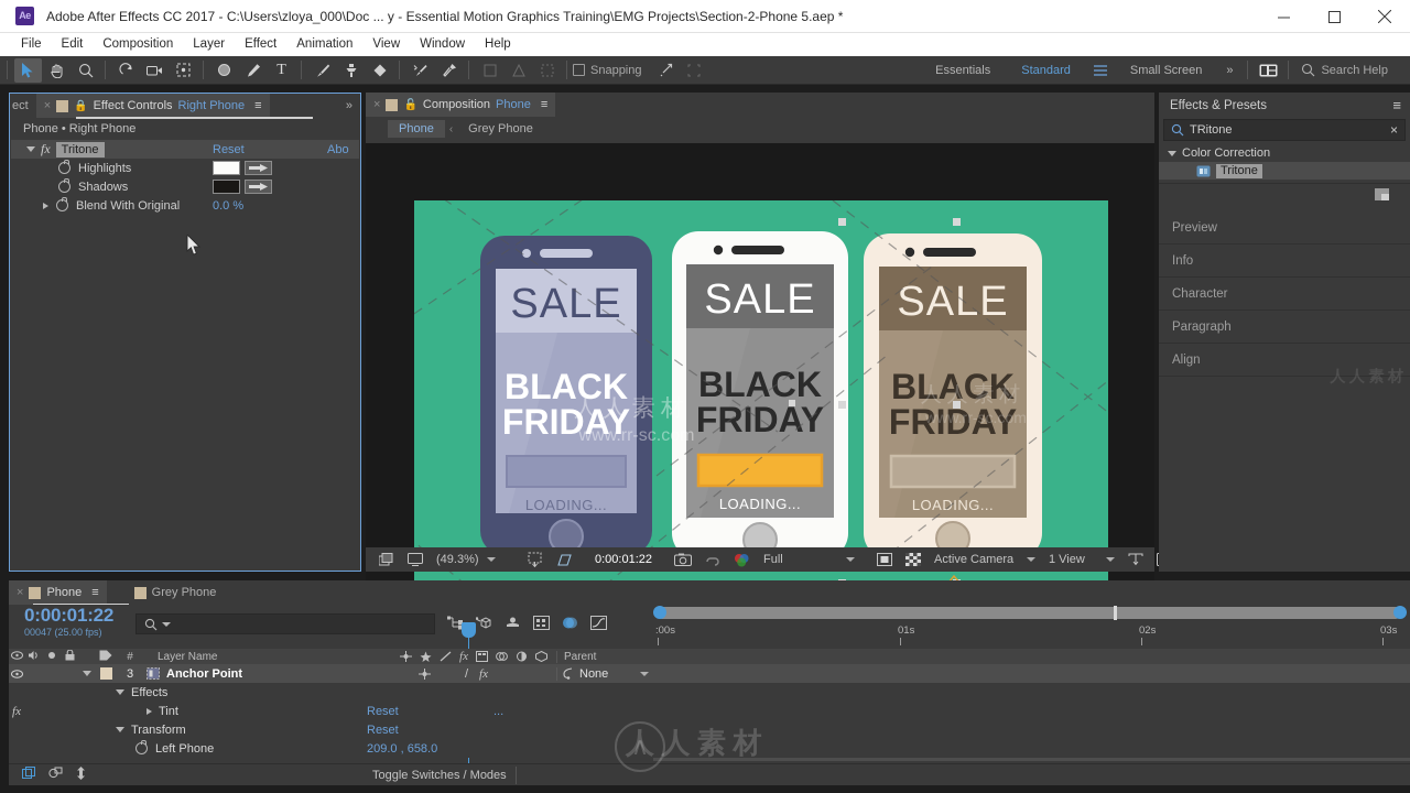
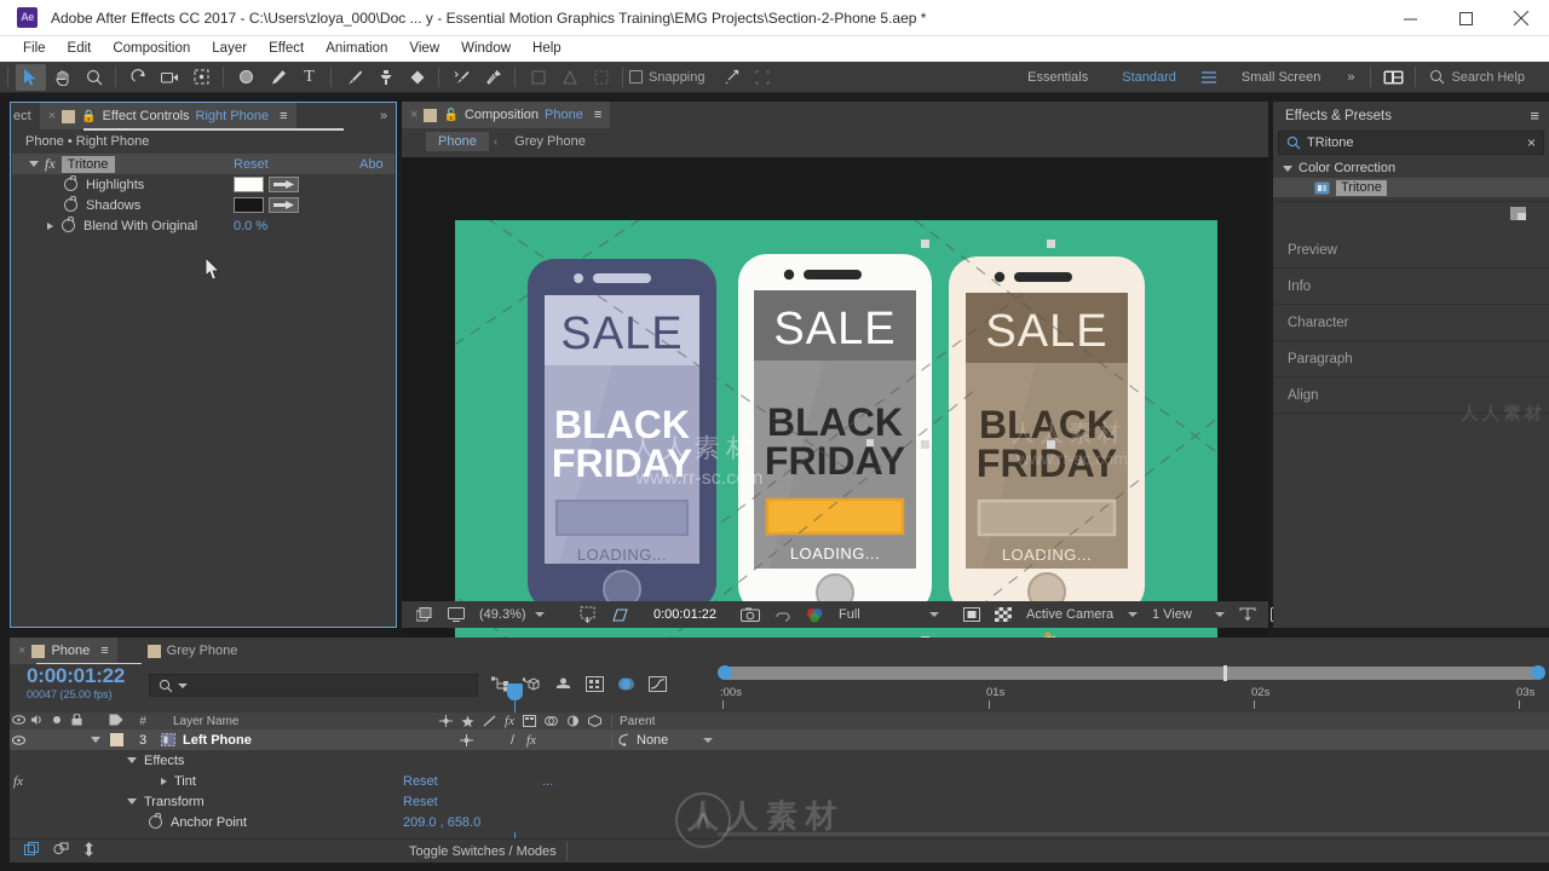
  Ae
  Adobe After Effects CC 2017 - C:\Users\zloya_000\Doc ... y - Essential Motion Graphics Training\EMG Projects\Section-2-Phone 5.aep *
  File
  Edit
  Composition
  Layer
  Effect
  Animation
  View
  Window
  Help
  T
  Snapping
  Essentials
  Standard
  Small Screen
  »
  Search Help
  ect
  ×
  🔒
  Effect Controls
  Right Phone
  ≡
  »
  Phone • Right Phone
  fx
  Tritone
  Reset
  Abo
  Highlights
  Shadows
  Blend With Original
  0.0 %
  ×
  🔓
  Composition
  Phone
  ≡
  Phone
  ‹
  Grey Phone
  SALE
  BLACK
  FRIDAY
  LOADING...
  SALE
  BLACK
  FRIDAY
  LOADING...
  SALE
  BLACK
  FRIDAY
  LOADING...
  人 人 素 材
  www.rr-sc.com
  人 人 素 材
  www.rr-sc.com
  (49.3%)
  0:00:01:22
  Full
  Active Camera
  1 View
  Effects & Presets
  ≡
  TRitone
  ×
  Color Correction
  Tritone
  Preview
  Info
  Character
  Paragraph
  Align
  人 人 素 材
  ×
  Phone
  ≡
  Grey Phone
  0:00:01:22
  00047 (25.00 fps)
  :00s
  01s
  02s
  03s
  #
  Layer Name
  fx
  Parent
  3
- Anchor Point
+ Left Phone
  /
  fx
  None
  Effects
  fx
  Tint
  Reset
  ...
  Transform
  Reset
- Left Phone
+ Anchor Point
  209.0 , 658.0
  Toggle Switches / Modes
  人 人 素 材
  ∧
